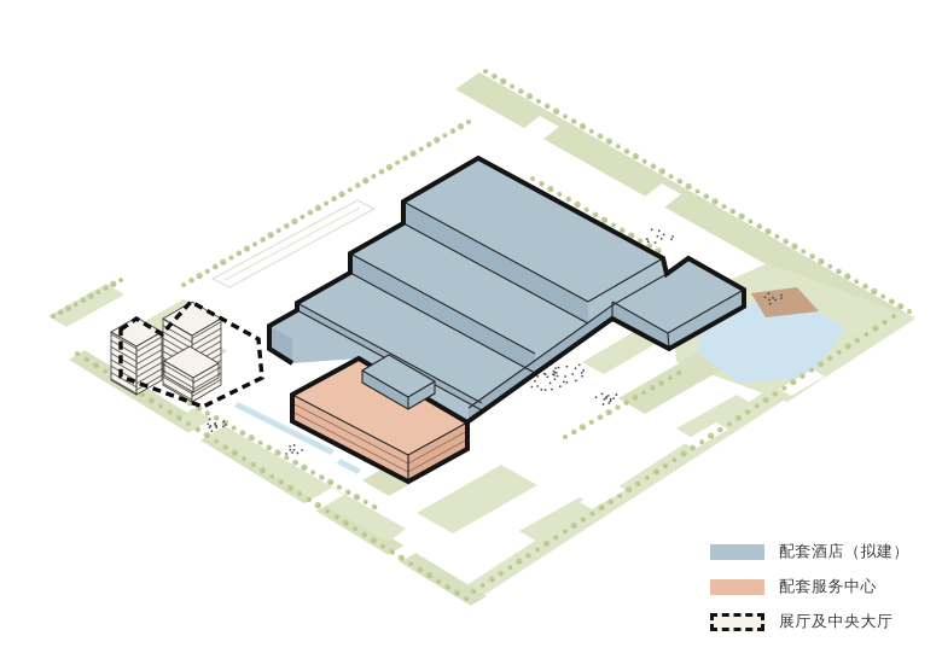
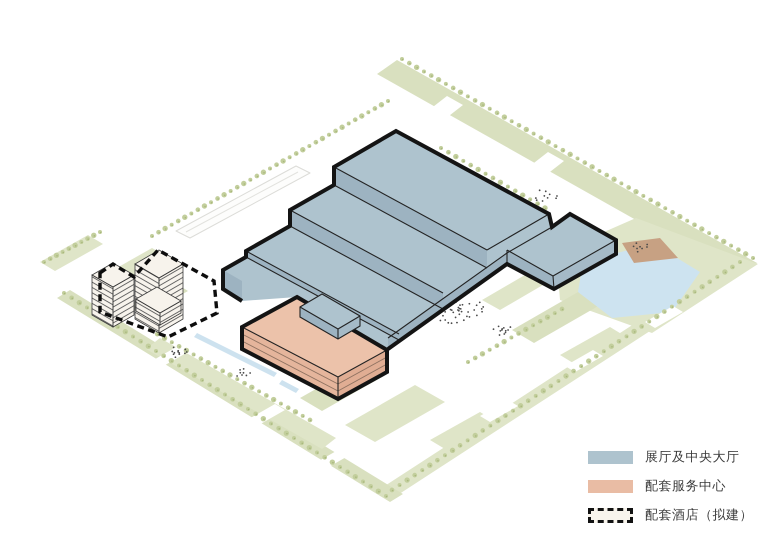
- 配套酒店（拟建）
+ 展厅及中央大厅
  配套服务中心
- 展厅及中央大厅
+ 配套酒店（拟建）
